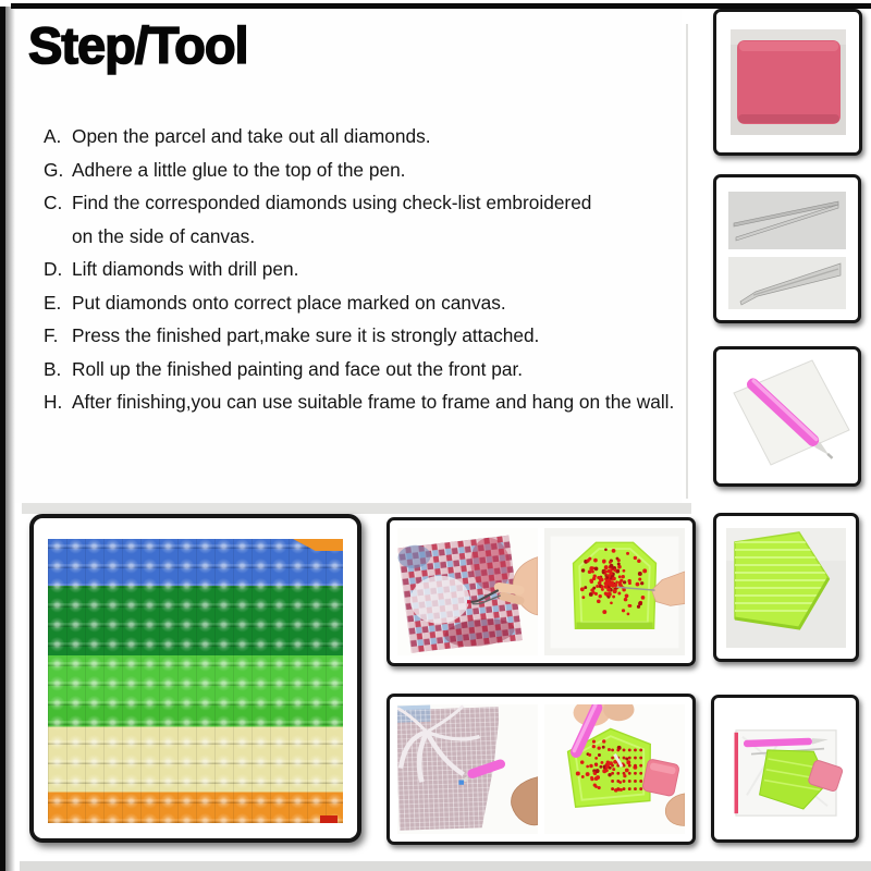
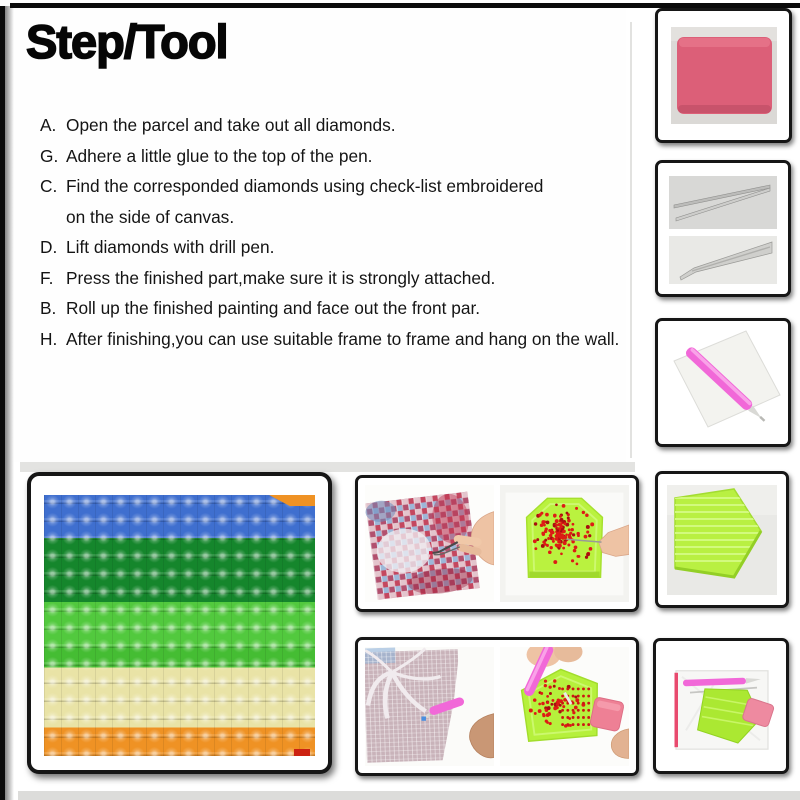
  Step/Tool
  A.
  Open the parcel and take out all diamonds.
  G.
  Adhere a little glue to the top of the pen.
  C.
  Find the corresponded diamonds using check-list embroidered
  on the side of canvas.
  D.
  Lift diamonds with drill pen.
- E.
- Put diamonds onto correct place marked on canvas.
  F.
  Press the finished part,make sure it is strongly attached.
  B.
  Roll up the finished painting and face out the front par.
  H.
  After finishing,you can use suitable frame to frame and hang on the wall.
